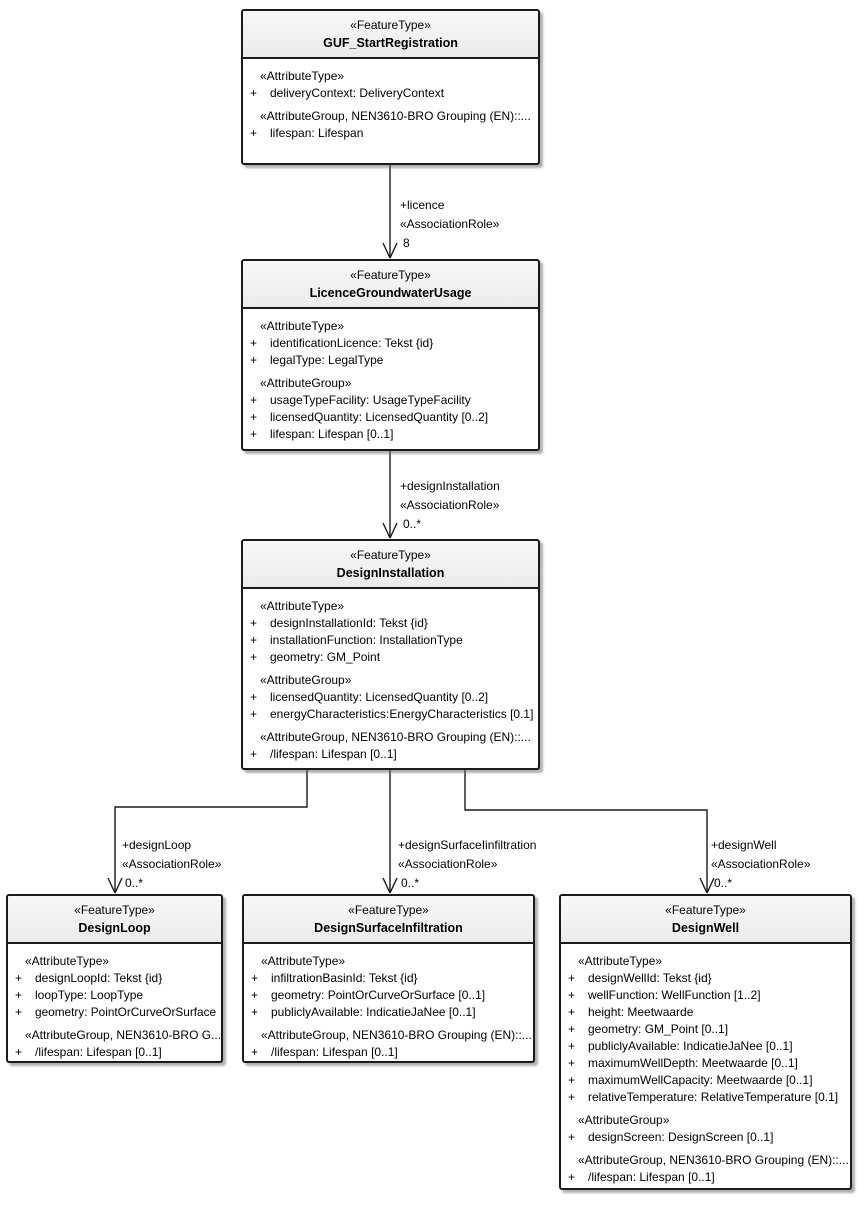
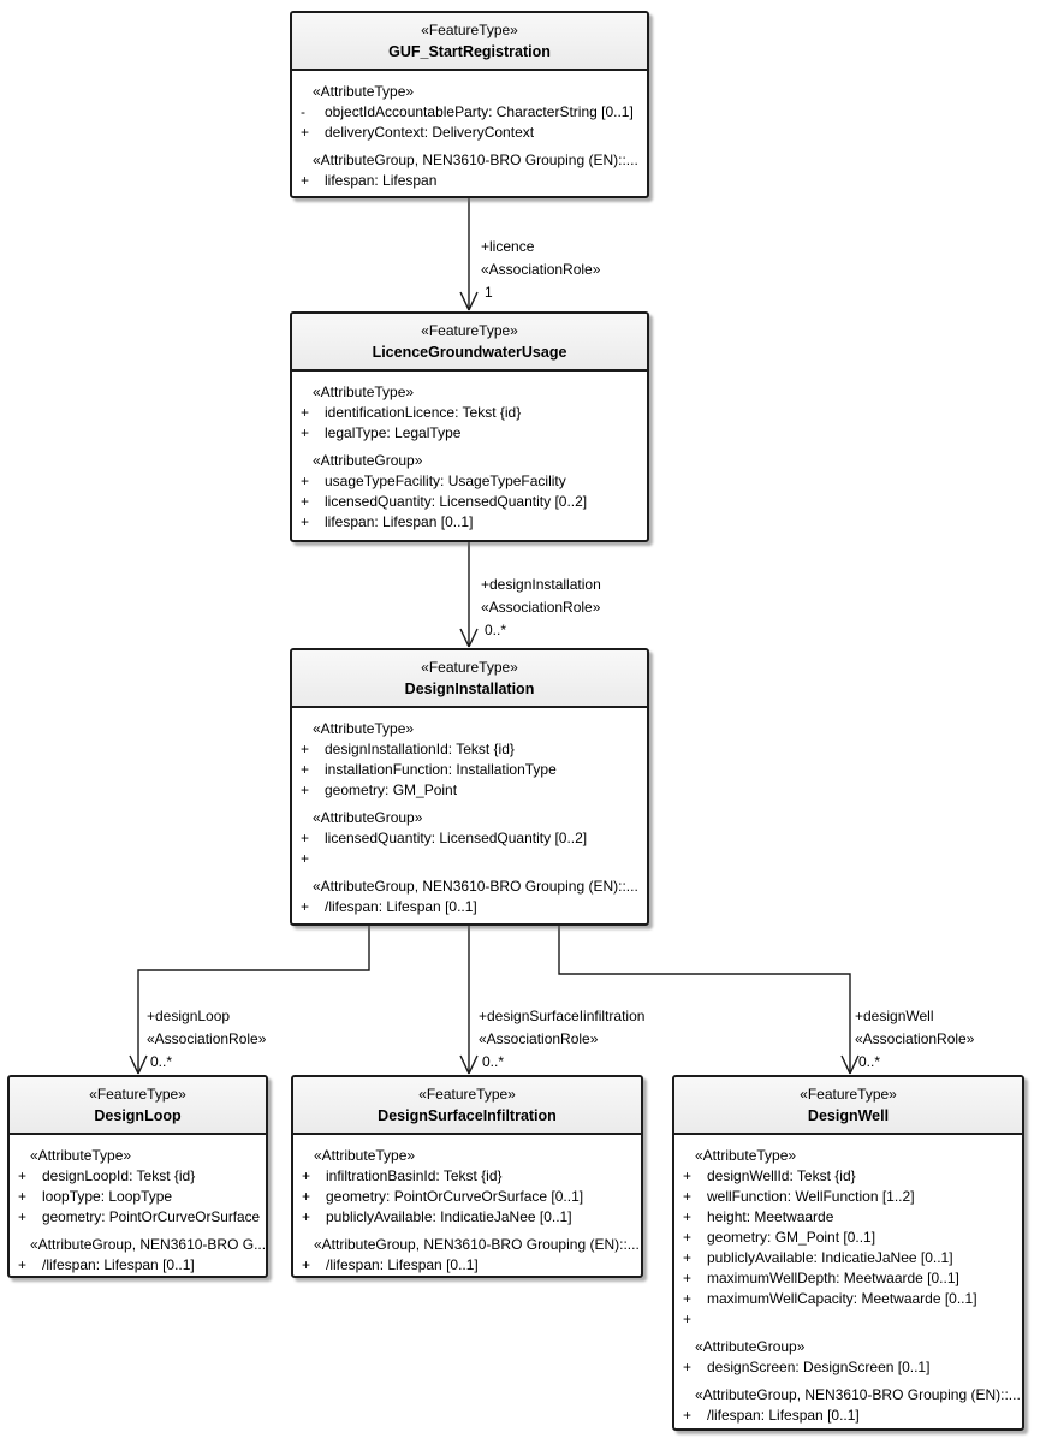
  «FeatureType»
  GUF_StartRegistration
  «AttributeType»
+ -
+ objectIdAccountableParty: CharacterString [0..1]
  +
  deliveryContext: DeliveryContext
  «AttributeGroup, NEN3610-BRO Grouping (EN)::...
  +
  lifespan: Lifespan
  «FeatureType»
  LicenceGroundwaterUsage
  «AttributeType»
  +
  identificationLicence: Tekst {id}
  +
  legalType: LegalType
  «AttributeGroup»
  +
  usageTypeFacility: UsageTypeFacility
  +
  licensedQuantity: LicensedQuantity [0..2]
  +
  lifespan: Lifespan [0..1]
  «FeatureType»
  DesignInstallation
  «AttributeType»
  +
  designInstallationId: Tekst {id}
  +
  installationFunction: InstallationType
  +
  geometry: GM_Point
  «AttributeGroup»
  +
  licensedQuantity: LicensedQuantity [0..2]
  +
- energyCharacteristics:EnergyCharacteristics [0.1]
  «AttributeGroup, NEN3610-BRO Grouping (EN)::...
  +
  /lifespan: Lifespan [0..1]
  «FeatureType»
  DesignLoop
  «AttributeType»
  +
  designLoopId: Tekst {id}
  +
  loopType: LoopType
  +
  geometry: PointOrCurveOrSurface
  «AttributeGroup, NEN3610-BRO G...
  +
  /lifespan: Lifespan [0..1]
  «FeatureType»
  DesignSurfaceInfiltration
  «AttributeType»
  +
  infiltrationBasinId: Tekst {id}
  +
  geometry: PointOrCurveOrSurface [0..1]
  +
  publiclyAvailable: IndicatieJaNee [0..1]
  «AttributeGroup, NEN3610-BRO Grouping (EN)::...
  +
  /lifespan: Lifespan [0..1]
  «FeatureType»
  DesignWell
  «AttributeType»
  +
  designWellId: Tekst {id}
  +
  wellFunction: WellFunction [1..2]
  +
  height: Meetwaarde
  +
  geometry: GM_Point [0..1]
  +
  publiclyAvailable: IndicatieJaNee [0..1]
  +
  maximumWellDepth: Meetwaarde [0..1]
  +
  maximumWellCapacity: Meetwaarde [0..1]
  +
- relativeTemperature: RelativeTemperature [0.1]
  «AttributeGroup»
  +
  designScreen: DesignScreen [0..1]
  «AttributeGroup, NEN3610-BRO Grouping (EN)::...
  +
  /lifespan: Lifespan [0..1]
  +licence
  «AssociationRole»
- 8
+ 1
  +designInstallation
  «AssociationRole»
  0..*
  +designLoop
  «AssociationRole»
  0..*
  +designSurfaceIinfiltration
  «AssociationRole»
  0..*
  +designWell
  «AssociationRole»
  0..*
